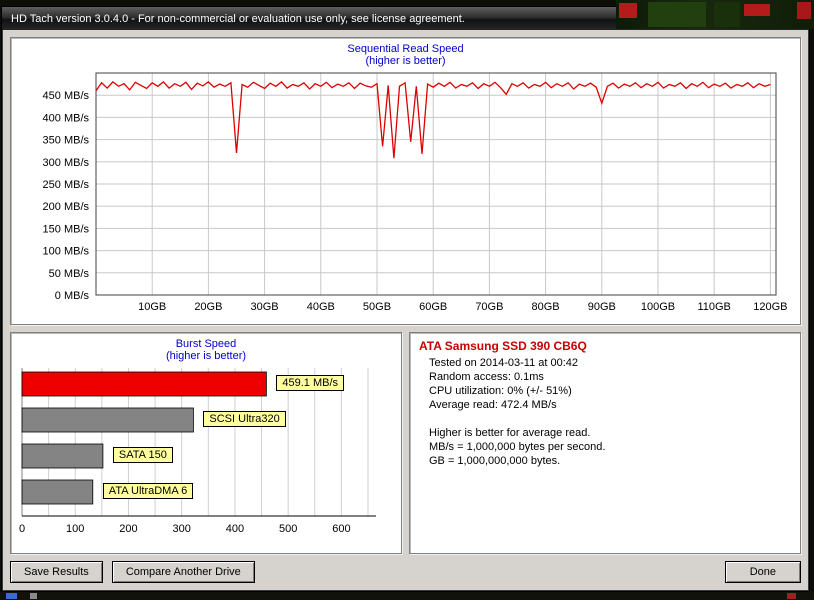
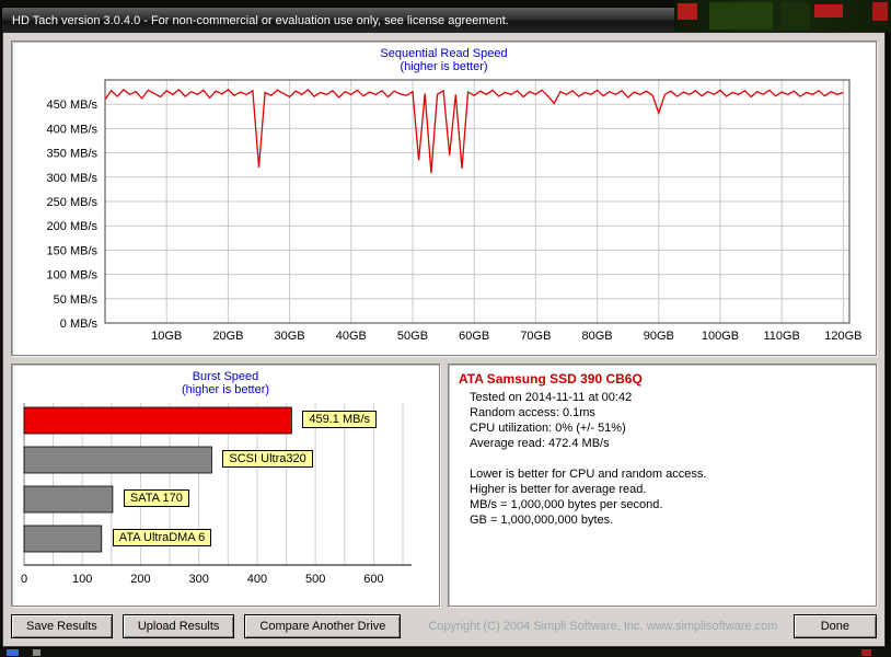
  HD Tach version 3.0.4.0 - For non-commercial or evaluation use only, see license agreement.
  Sequential Read Speed
  (higher is better)
  0 MB/s
  50 MB/s
  100 MB/s
  150 MB/s
  200 MB/s
  250 MB/s
  300 MB/s
  350 MB/s
  400 MB/s
  450 MB/s
  10GB
  20GB
  30GB
  40GB
  50GB
  60GB
  70GB
  80GB
  90GB
  100GB
  110GB
  120GB
  Burst Speed
  (higher is better)
  0
  100
  200
  300
  400
  500
  600
  459.1 MB/s
  SCSI Ultra320
- SATA 150
+ SATA 170
  ATA UltraDMA 6
  ATA Samsung SSD 390 CB6Q
- Tested on 2014-03-11 at 00:42
+ Tested on 2014-11-11 at 00:42
  Random access: 0.1ms
  CPU utilization: 0% (+/- 51%)
  Average read: 472.4 MB/s
+ Lower is better for CPU and random access.
  Higher is better for average read.
  MB/s = 1,000,000 bytes per second.
  GB = 1,000,000,000 bytes.
  Save Results
+ Upload Results
  Compare Another Drive
+ Copyright (C) 2004 Simpli Software, Inc. www.simplisoftware.com
  Done
